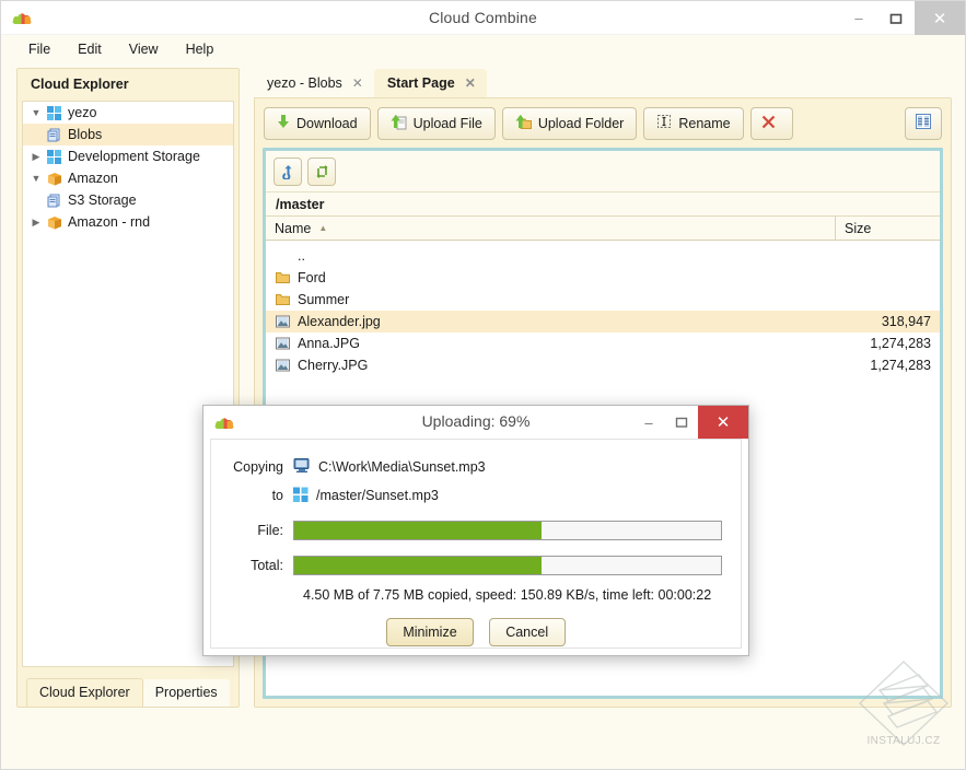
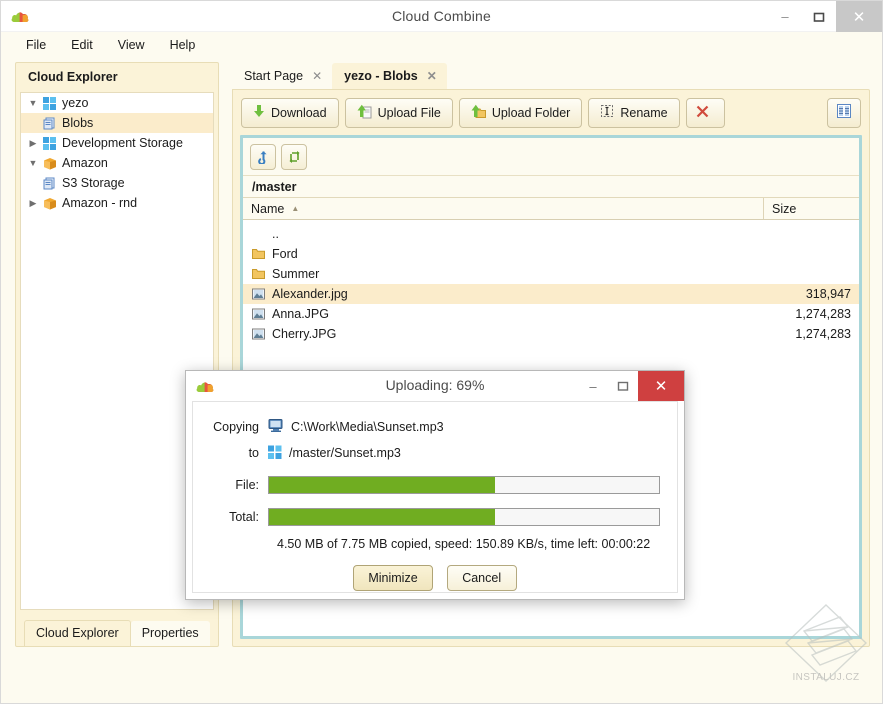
  Cloud Combine
  –
  ✕
  File
  Edit
  View
  Help
  Cloud Explorer
  ▼
  yezo
  Blobs
  ▶
  Development Storage
  ▼
  Amazon
  S3 Storage
  ▶
  Amazon - rnd
  Cloud Explorer
  Properties
- yezo - Blobs
+ Start Page
  ✕
- Start Page
+ yezo - Blobs
  ✕
  Download
  Upload File
  Upload Folder
  Rename
  /master
  Name
  ▲
  Size
  ..
  Ford
  Summer
  Alexander.jpg
  318,947
  Anna.JPG
  1,274,283
  Cherry.JPG
  1,274,283
  INSTALUJ.CZ
  Uploading: 69%
  –
  ✕
  Copying
  C:\Work\Media\Sunset.mp3
  to
  /master/Sunset.mp3
  File:
  Total:
  4.50 MB of 7.75 MB copied, speed: 150.89 KB/s, time left: 00:00:22
  Minimize
  Cancel
